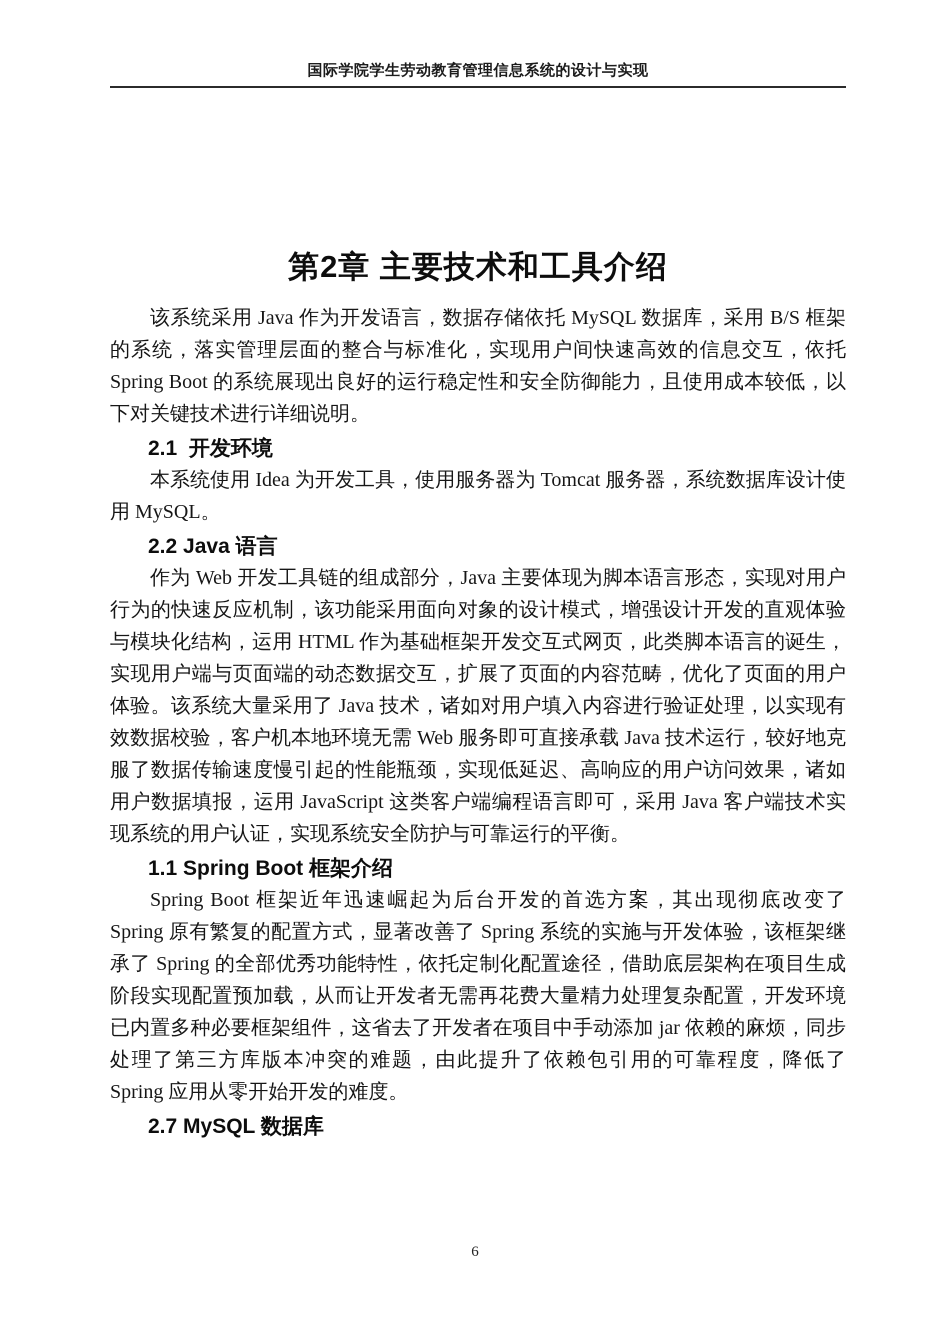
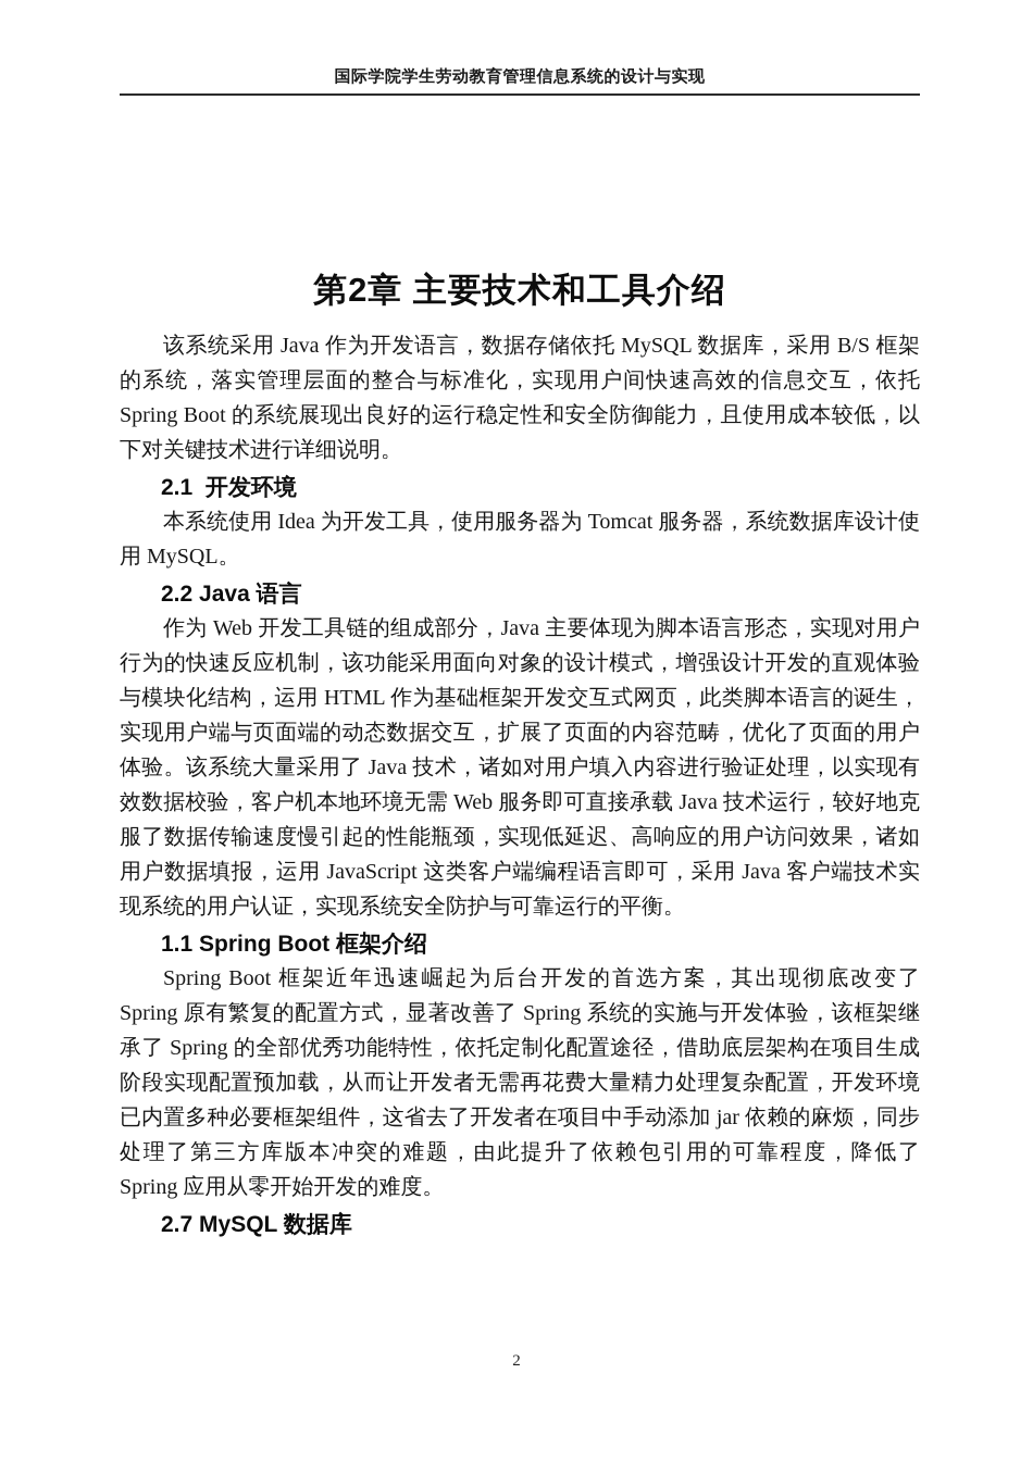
  国际学院学生劳动教育管理信息系统的设计与实现
  第2章 主要技术和工具介绍
  该系统采用 Java 作为开发语言，数据存储依托 MySQL 数据库，采用 B/S 框架的系统，落实管理层面的整合与标准化，实现用户间快速高效的信息交互，依托 Spring Boot 的系统展现出良好的运行稳定性和安全防御能力，且使用成本较低，以下对关键技术进行详细说明。
  2.1 开发环境
  本系统使用 Idea 为开发工具，使用服务器为 Tomcat 服务器，系统数据库设计使用 MySQL。
  2.2 Java 语言
  作为 Web 开发工具链的组成部分，Java 主要体现为脚本语言形态，实现对用户行为的快速反应机制，该功能采用面向对象的设计模式，增强设计开发的直观体验与模块化结构，运用 HTML 作为基础框架开发交互式网页，此类脚本语言的诞生，实现用户端与页面端的动态数据交互，扩展了页面的内容范畴，优化了页面的用户体验。该系统大量采用了 Java 技术，诸如对用户填入内容进行验证处理，以实现有效数据校验，客户机本地环境无需 Web 服务即可直接承载 Java 技术运行，较好地克服了数据传输速度慢引起的性能瓶颈，实现低延迟、高响应的用户访问效果，诸如用户数据填报，运用 JavaScript 这类客户端编程语言即可，采用 Java 客户端技术实现系统的用户认证，实现系统安全防护与可靠运行的平衡。
  1.1 Spring Boot 框架介绍
  Spring Boot 框架近年迅速崛起为后台开发的首选方案，其出现彻底改变了 Spring 原有繁复的配置方式，显著改善了 Spring 系统的实施与开发体验，该框架继承了 Spring 的全部优秀功能特性，依托定制化配置途径，借助底层架构在项目生成阶段实现配置预加载，从而让开发者无需再花费大量精力处理复杂配置，开发环境已内置多种必要框架组件，这省去了开发者在项目中手动添加 jar 依赖的麻烦，同步处理了第三方库版本冲突的难题，由此提升了依赖包引用的可靠程度，降低了 Spring 应用从零开始开发的难度。
  2.7 MySQL 数据库
- 6
+ 2
